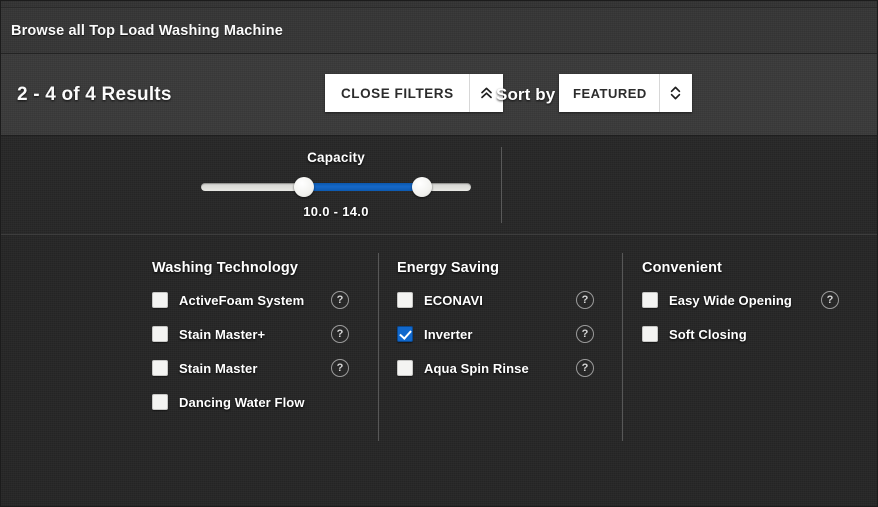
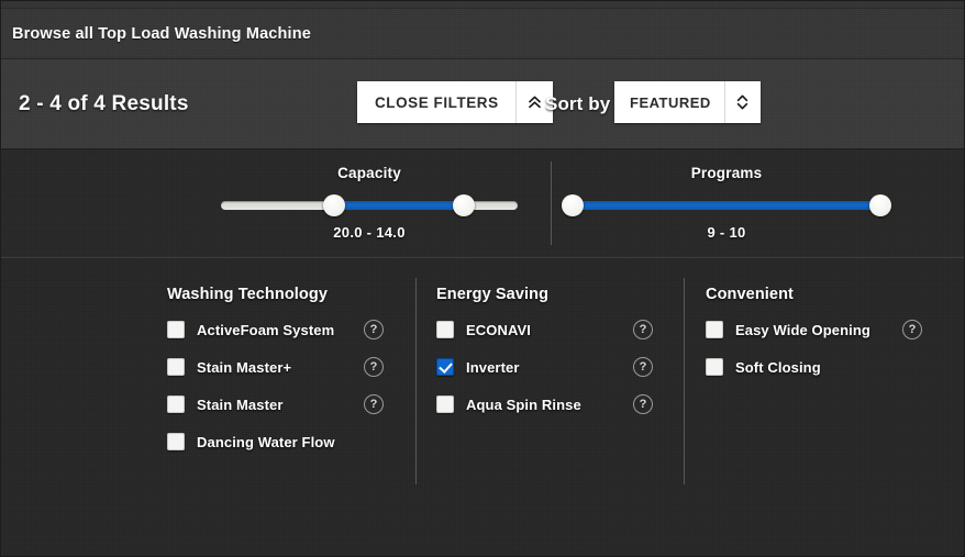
  Browse all Top Load Washing Machine
  2 - 4 of 4 Results
  CLOSE FILTERS
  Sort by
  FEATURED
  Capacity
- 10.0 - 14.0
+ 20.0 - 14.0
+ Programs
+ 9 - 10
  Washing Technology
  ActiveFoam System
  ?
  Stain Master+
  ?
  Stain Master
  ?
  Dancing Water Flow
  Energy Saving
  ECONAVI
  ?
  Inverter
  ?
  Aqua Spin Rinse
  ?
  Convenient
  Easy Wide Opening
  ?
  Soft Closing
